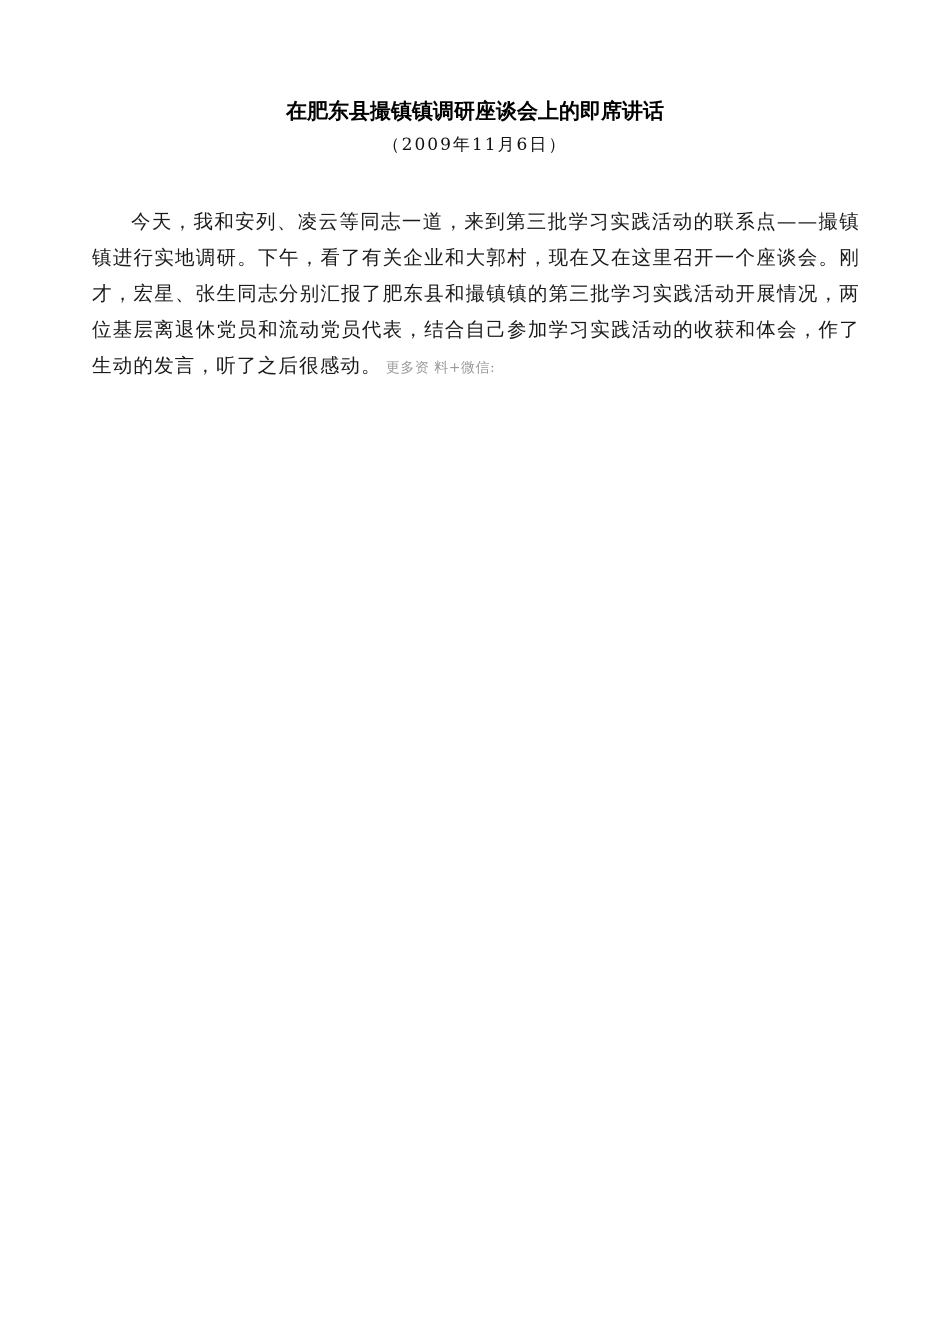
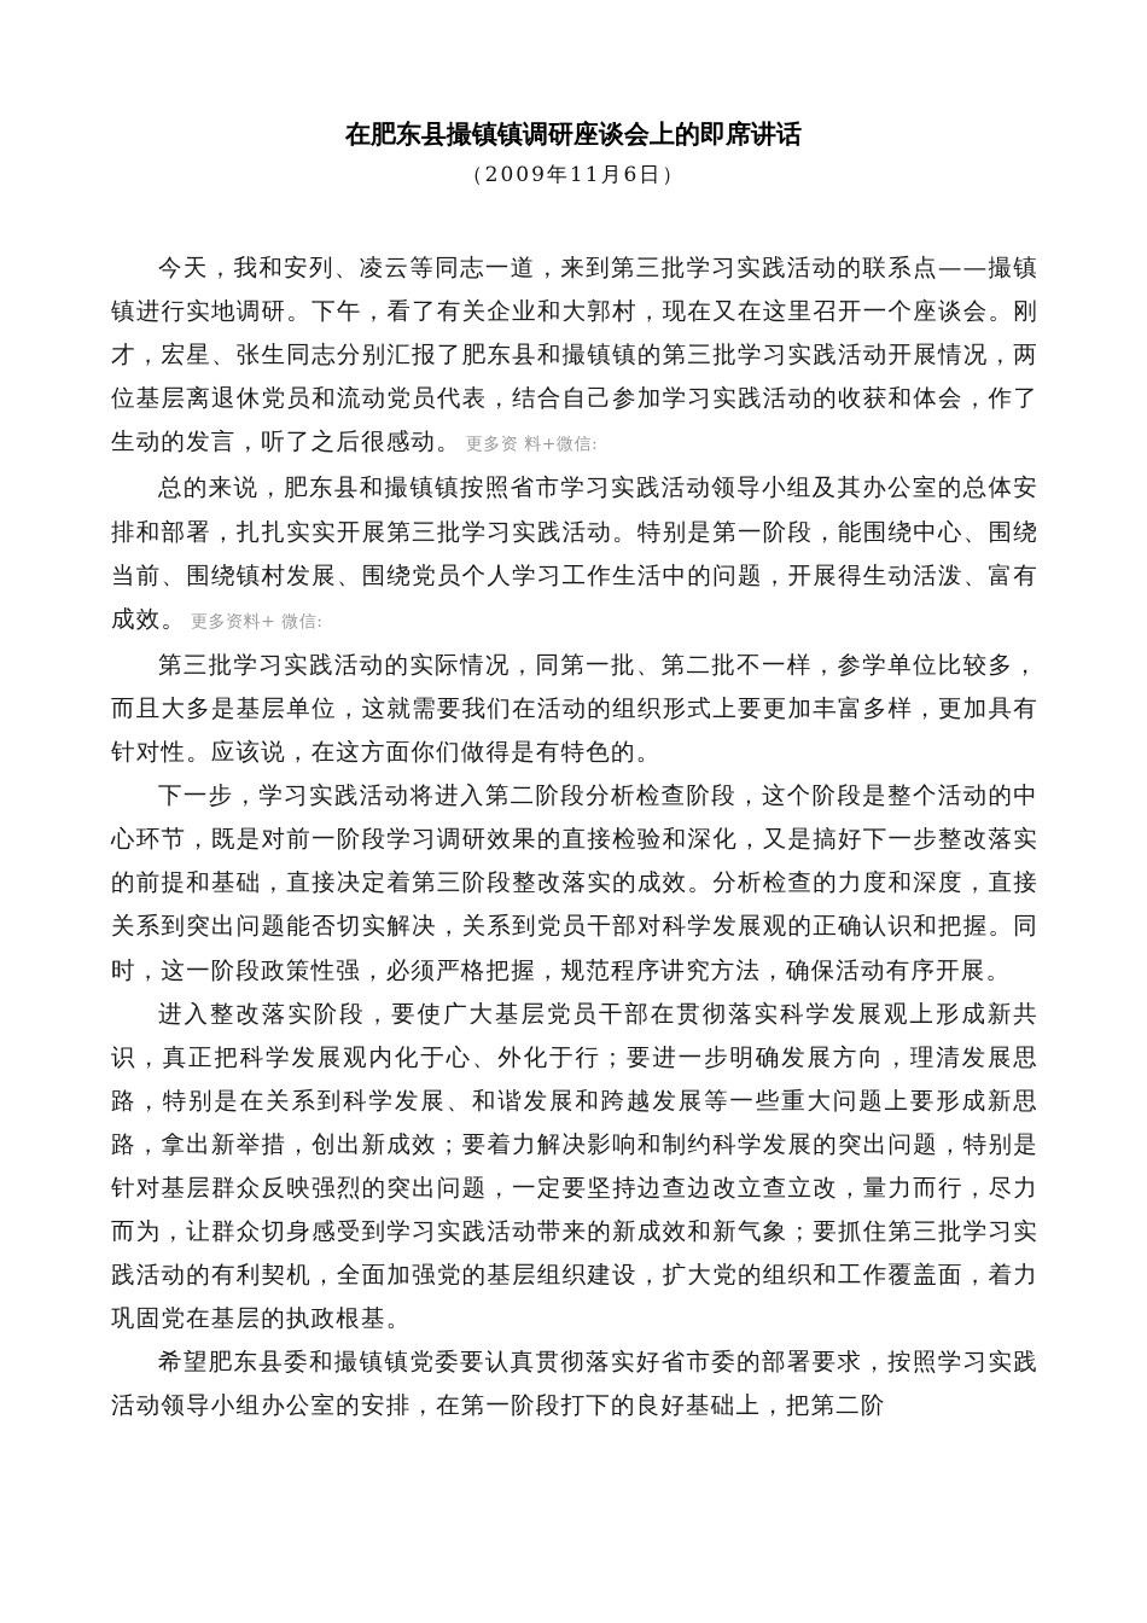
  在肥东县撮镇镇调研座谈会上的即席讲话
  （2009年11月6日）
  今天，我和安列、凌云等同志一道，来到第三批学习实践活动的联系点——撮镇镇进行实地调研。下午，看了有关企业和大郭村，现在又在这里召开一个座谈会。刚才，宏星、张生同志分别汇报了肥东县和撮镇镇的第三批学习实践活动开展情况，两位基层离退休党员和流动党员代表，结合自己参加学习实践活动的收获和体会，作了生动的发言，听了之后很感动。 更多资 料+微信:
+ 总的来说，肥东县和撮镇镇按照省市学习实践活动领导小组及其办公室的总体安排和部署，扎扎实实开展第三批学习实践活动。特别是第一阶段，能围绕中心、围绕当前、围绕镇村发展、围绕党员个人学习工作生活中的问题，开展得生动活泼、富有成效。 更多资料+ 微信:
+ 第三批学习实践活动的实际情况，同第一批、第二批不一样，参学单位比较多，而且大多是基层单位，这就需要我们在活动的组织形式上要更加丰富多样，更加具有针对性。应该说，在这方面你们做得是有特色的。
+ 下一步，学习实践活动将进入第二阶段分析检查阶段，这个阶段是整个活动的中心环节，既是对前一阶段学习调研效果的直接检验和深化，又是搞好下一步整改落实的前提和基础，直接决定着第三阶段整改落实的成效。分析检查的力度和深度，直接关系到突出问题能否切实解决，关系到党员干部对科学发展观的正确认识和把握。同时，这一阶段政策性强，必须严格把握，规范程序讲究方法，确保活动有序开展。
+ 进入整改落实阶段，要使广大基层党员干部在贯彻落实科学发展观上形成新共识，真正把科学发展观内化于心、外化于行；要进一步明确发展方向，理清发展思路，特别是在关系到科学发展、和谐发展和跨越发展等一些重大问题上要形成新思路，拿出新举措，创出新成效；要着力解决影响和制约科学发展的突出问题，特别是针对基层群众反映强烈的突出问题，一定要坚持边查边改立查立改，量力而行，尽力而为，让群众切身感受到学习实践活动带来的新成效和新气象；要抓住第三批学习实践活动的有利契机，全面加强党的基层组织建设，扩大党的组织和工作覆盖面，着力巩固党在基层的执政根基。
+ 希望肥东县委和撮镇镇党委要认真贯彻落实好省市委的部署要求，按照学习实践活动领导小组办公室的安排，在第一阶段打下的良好基础上，把第二阶
